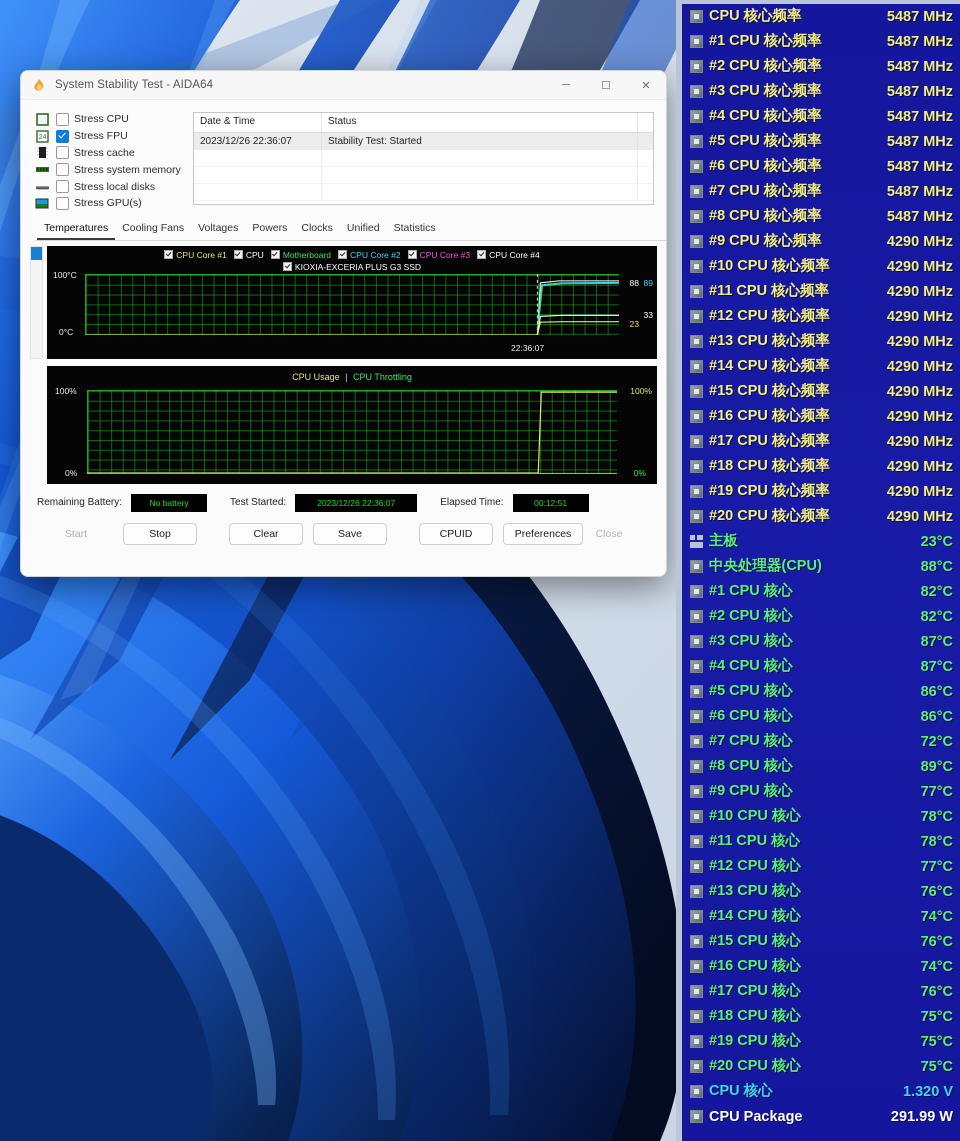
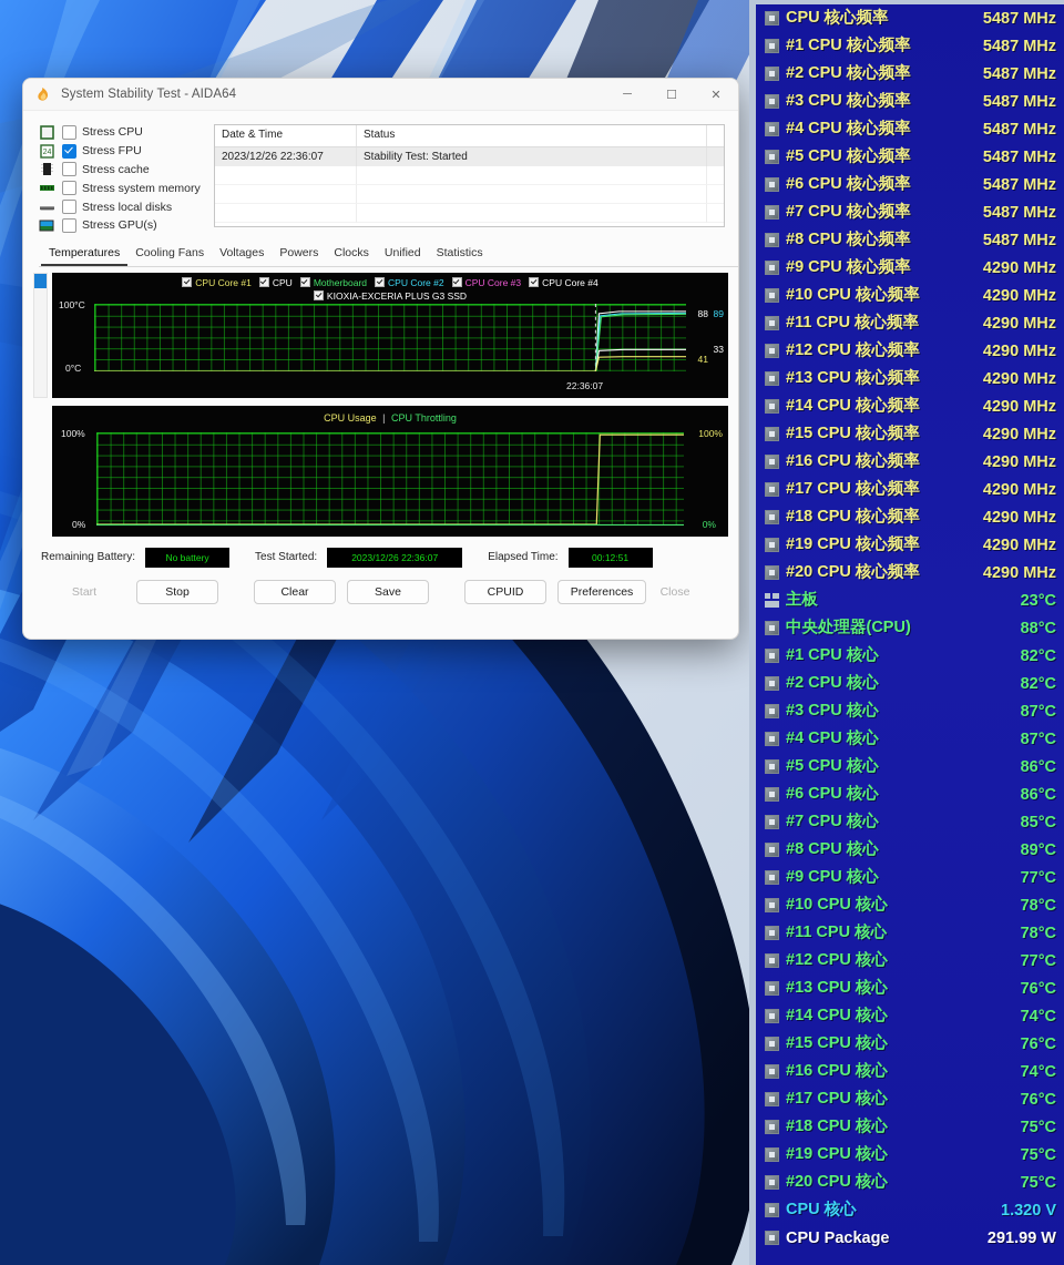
  System Stability Test - AIDA64
  ─
  ☐
  ✕
  Stress CPU
  Stress FPU
  Stress cache
  Stress system memory
  Stress local disks
  Stress GPU(s)
  Date & Time
  Status
  2023/12/26 22:36:07
  Stability Test: Started
  Temperatures
  Cooling Fans
  Voltages
  Powers
  Clocks
  Unified
  Statistics
  CPU Core #1
  CPU
  Motherboard
  CPU Core #2
  CPU Core #3
  CPU Core #4
  KIOXIA-EXCERIA PLUS G3 SSD
  100°C
  0°C
  22:36:07
  88
  89
  33
- 23
+ 41
  CPU Usage | CPU Throttling
  100%
  0%
  100%
  0%
  Remaining Battery:
  No battery
  Test Started:
  2023/12/26 22:36:07
  Elapsed Time:
  00:12:51
  Start
  Stop
  Clear
  Save
  CPUID
  Preferences
  Close
  CPU 核心频率
  5487 MHz
  #1 CPU 核心频率
  5487 MHz
  #2 CPU 核心频率
  5487 MHz
  #3 CPU 核心频率
  5487 MHz
  #4 CPU 核心频率
  5487 MHz
  #5 CPU 核心频率
  5487 MHz
  #6 CPU 核心频率
  5487 MHz
  #7 CPU 核心频率
  5487 MHz
  #8 CPU 核心频率
  5487 MHz
  #9 CPU 核心频率
  4290 MHz
  #10 CPU 核心频率
  4290 MHz
  #11 CPU 核心频率
  4290 MHz
  #12 CPU 核心频率
  4290 MHz
  #13 CPU 核心频率
  4290 MHz
  #14 CPU 核心频率
  4290 MHz
  #15 CPU 核心频率
  4290 MHz
  #16 CPU 核心频率
  4290 MHz
  #17 CPU 核心频率
  4290 MHz
  #18 CPU 核心频率
  4290 MHz
  #19 CPU 核心频率
  4290 MHz
  #20 CPU 核心频率
  4290 MHz
  主板
  23°C
  中央处理器(CPU)
  88°C
  #1 CPU 核心
  82°C
  #2 CPU 核心
  82°C
  #3 CPU 核心
  87°C
  #4 CPU 核心
  87°C
  #5 CPU 核心
  86°C
  #6 CPU 核心
  86°C
  #7 CPU 核心
- 72°C
+ 85°C
  #8 CPU 核心
  89°C
  #9 CPU 核心
  77°C
  #10 CPU 核心
  78°C
  #11 CPU 核心
  78°C
  #12 CPU 核心
  77°C
  #13 CPU 核心
  76°C
  #14 CPU 核心
  74°C
  #15 CPU 核心
  76°C
  #16 CPU 核心
  74°C
  #17 CPU 核心
  76°C
  #18 CPU 核心
  75°C
  #19 CPU 核心
  75°C
  #20 CPU 核心
  75°C
  CPU 核心
  1.320 V
  CPU Package
  291.99 W
